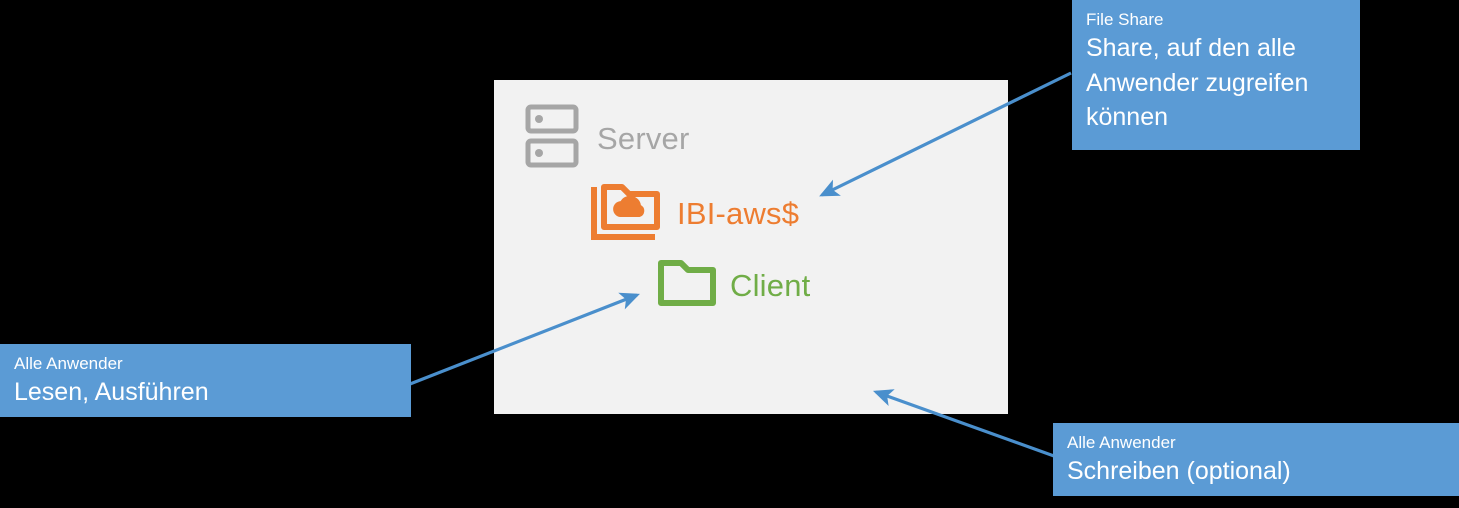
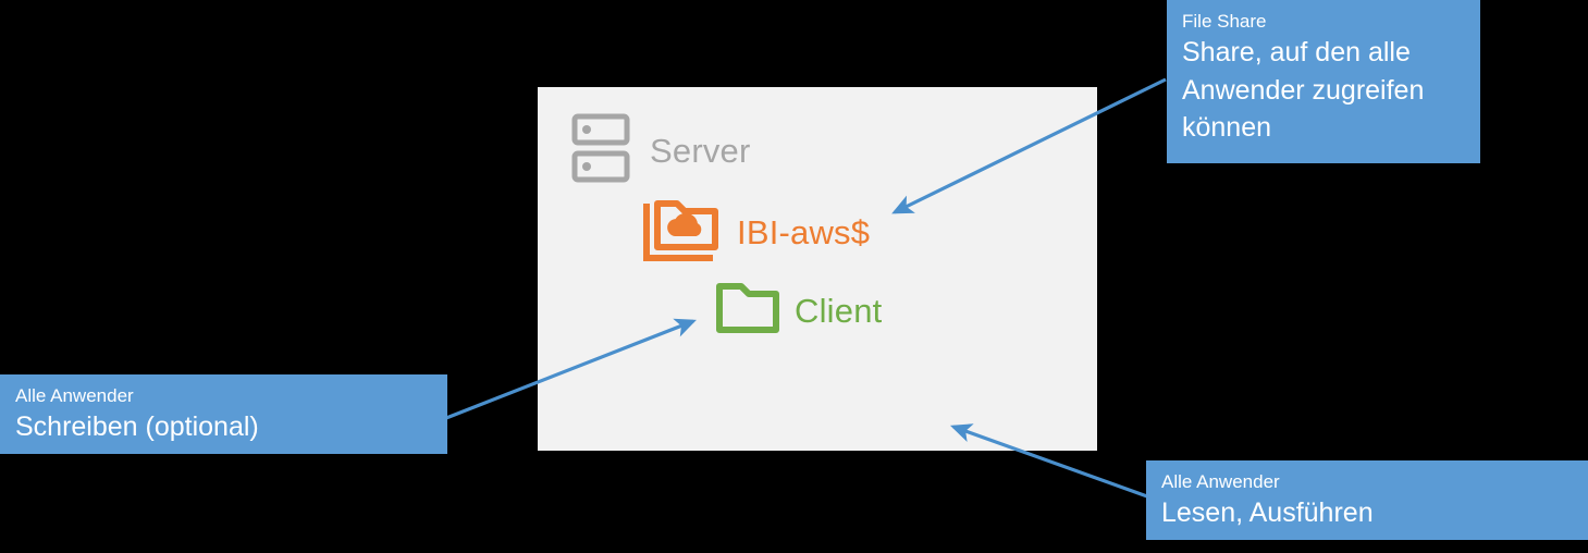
  Server
  IBI-aws$
  Client
  File Share
  Share, auf den alle Anwender zugreifen können
  Alle Anwender
- Lesen, Ausführen
+ Schreiben (optional)
  Alle Anwender
- Schreiben (optional)
+ Lesen, Ausführen
